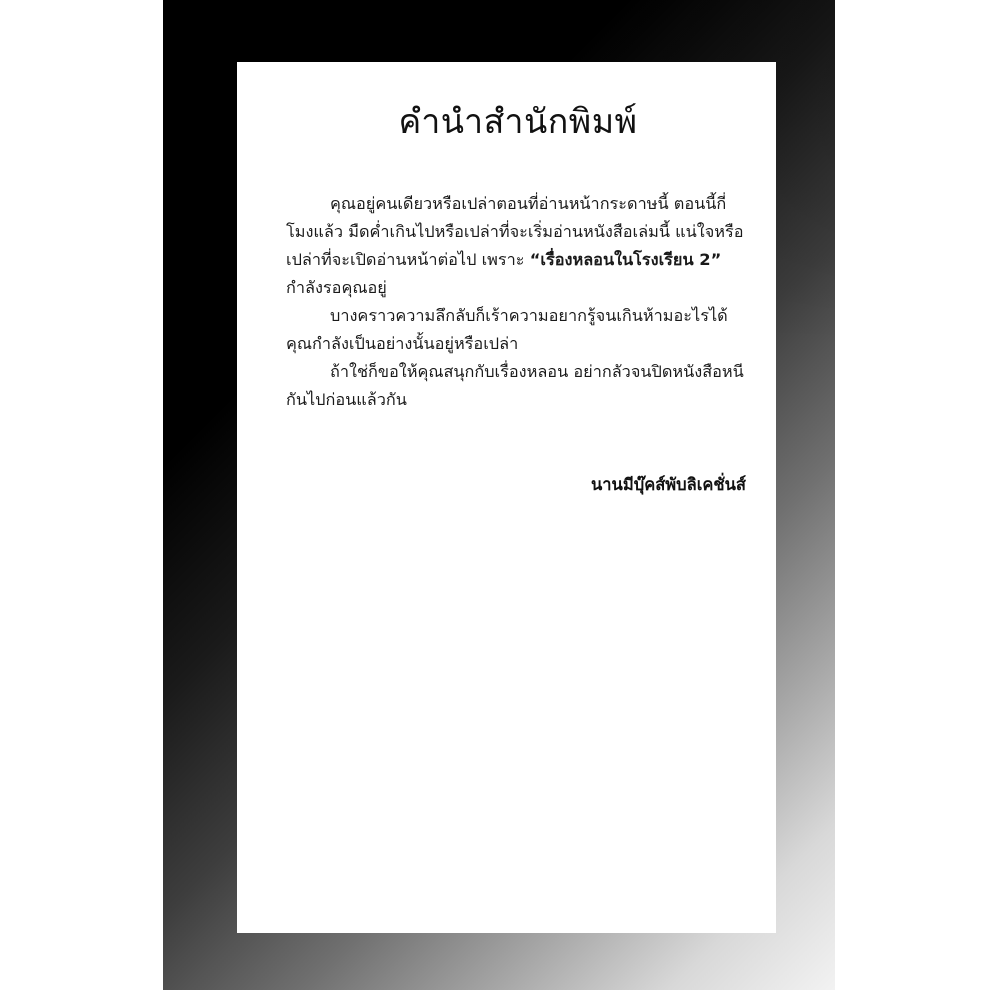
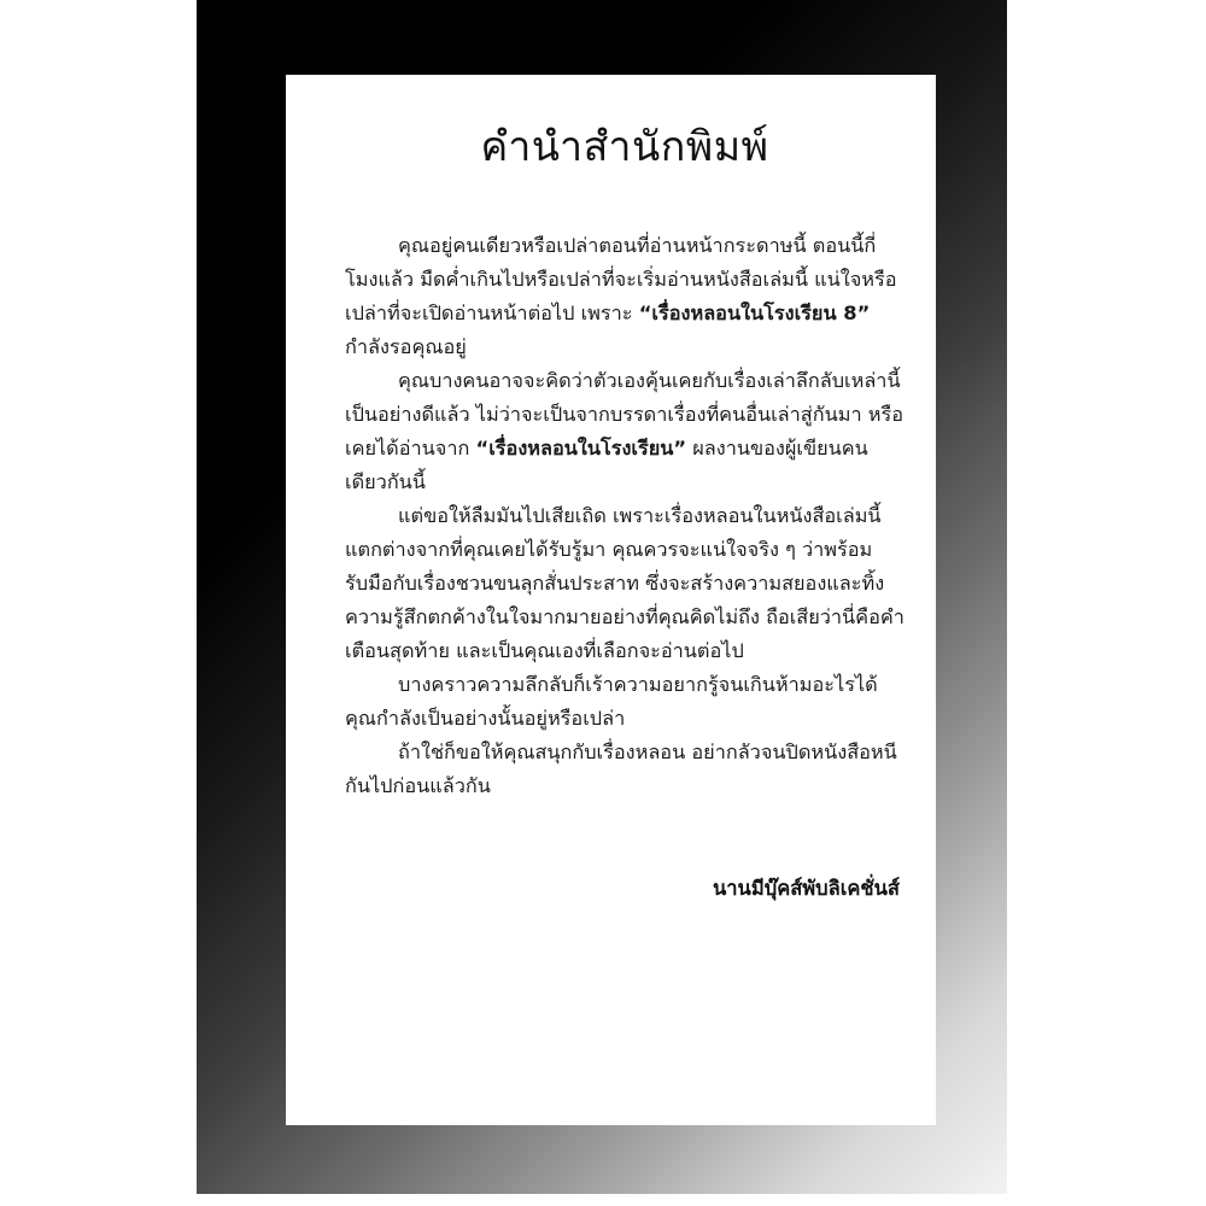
  คำนำสำนักพิมพ์
- คุณอยู่คนเดียวหรือเปล่าตอนที่อ่านหน้ากระดาษนี้ ตอนนี้กี่โมงแล้ว มืดค่ำเกินไปหรือเปล่าที่จะเริ่มอ่านหนังสือเล่มนี้ แน่ใจหรือเปล่าที่จะเปิดอ่านหน้าต่อไป เพราะ “เรื่องหลอนในโรงเรียน 2” กำลังรอคุณอยู่
+ คุณอยู่คนเดียวหรือเปล่าตอนที่อ่านหน้ากระดาษนี้ ตอนนี้กี่โมงแล้ว มืดค่ำเกินไปหรือเปล่าที่จะเริ่มอ่านหนังสือเล่มนี้ แน่ใจหรือเปล่าที่จะเปิดอ่านหน้าต่อไป เพราะ “เรื่องหลอนในโรงเรียน 8” กำลังรอคุณอยู่
+ คุณบางคนอาจจะคิดว่าตัวเองคุ้นเคยกับเรื่องเล่าลึกลับเหล่านี้เป็นอย่างดีแล้ว ไม่ว่าจะเป็นจากบรรดาเรื่องที่คนอื่นเล่าสู่กันมา หรือเคยได้อ่านจาก “เรื่องหลอนในโรงเรียน” ผลงานของผู้เขียนคนเดียวกันนี้
+ แต่ขอให้ลืมมันไปเสียเถิด เพราะเรื่องหลอนในหนังสือเล่มนี้แตกต่างจากที่คุณเคยได้รับรู้มา คุณควรจะแน่ใจจริง ๆ ว่าพร้อมรับมือกับเรื่องชวนขนลุกสั่นประสาท ซึ่งจะสร้างความสยองและทิ้งความรู้สึกตกค้างในใจมากมายอย่างที่คุณคิดไม่ถึง ถือเสียว่านี่คือคำเตือนสุดท้าย และเป็นคุณเองที่เลือกจะอ่านต่อไป
  บางคราวความลึกลับก็เร้าความอยากรู้จนเกินห้ามอะไรได้ คุณกำลังเป็นอย่างนั้นอยู่หรือเปล่า
  ถ้าใช่ก็ขอให้คุณสนุกกับเรื่องหลอน อย่ากลัวจนปิดหนังสือหนีกันไปก่อนแล้วกัน
  นานมีบุ๊คส์พับลิเคชั่นส์
